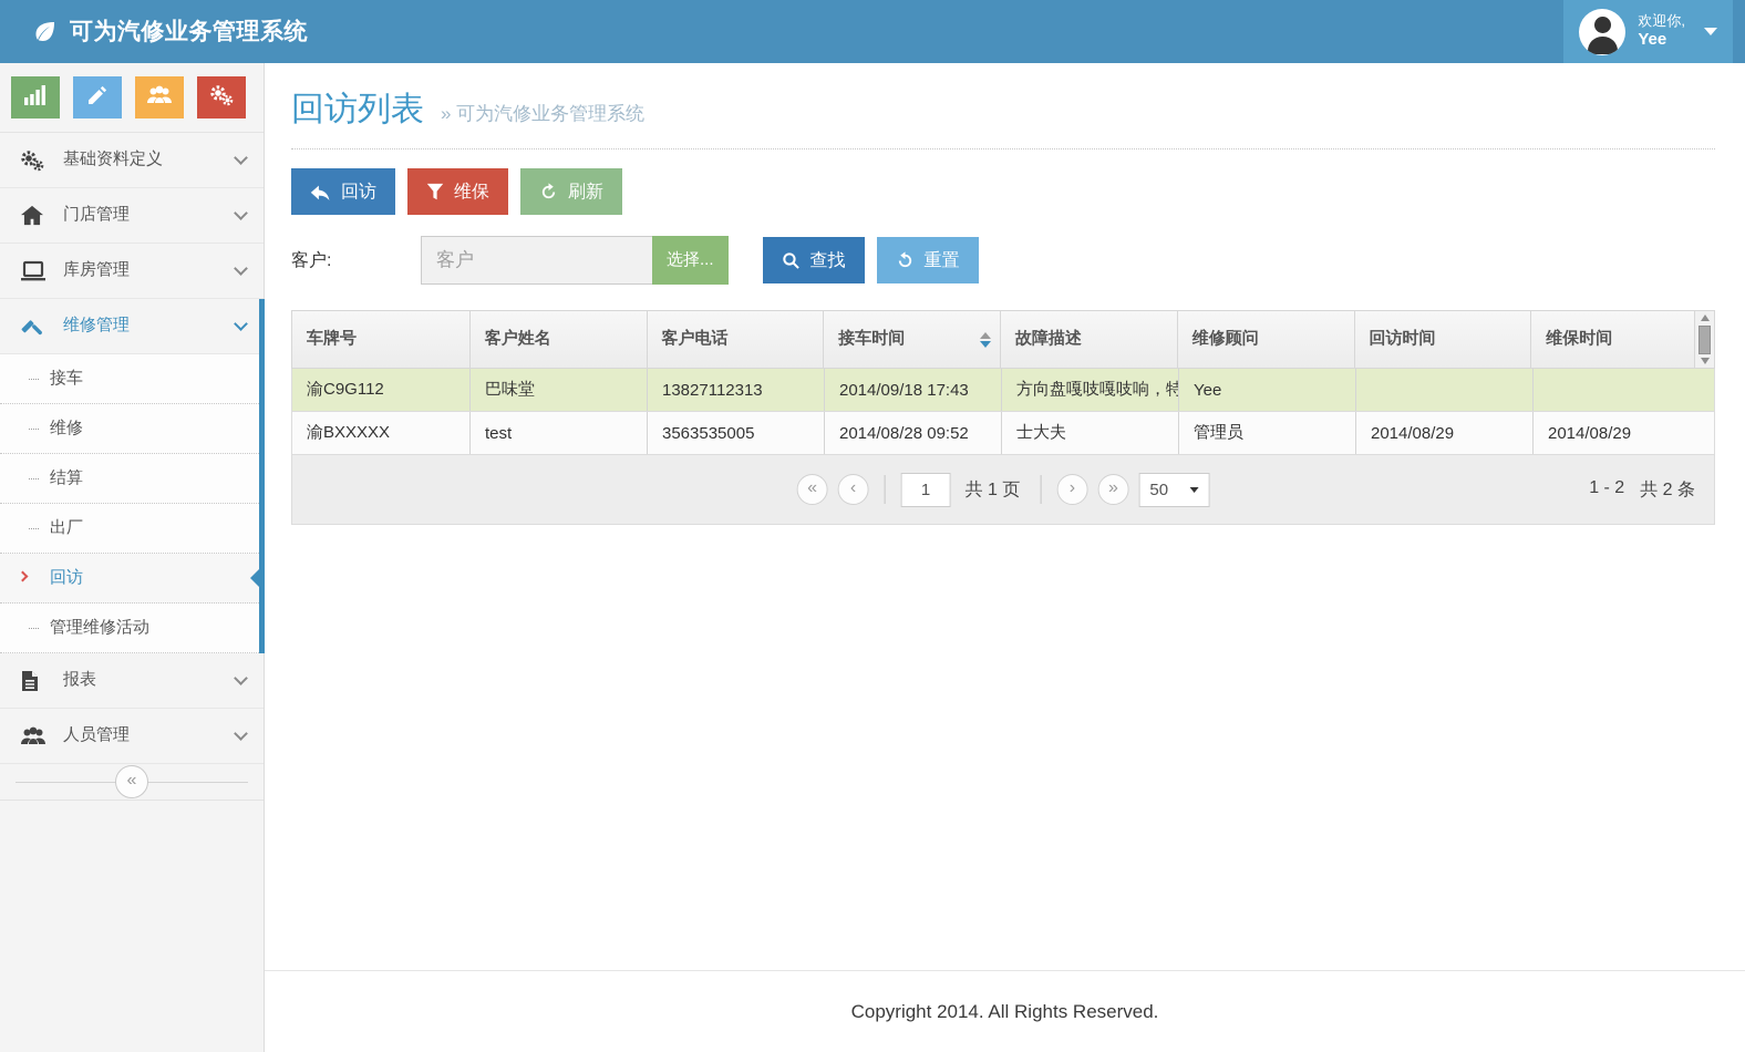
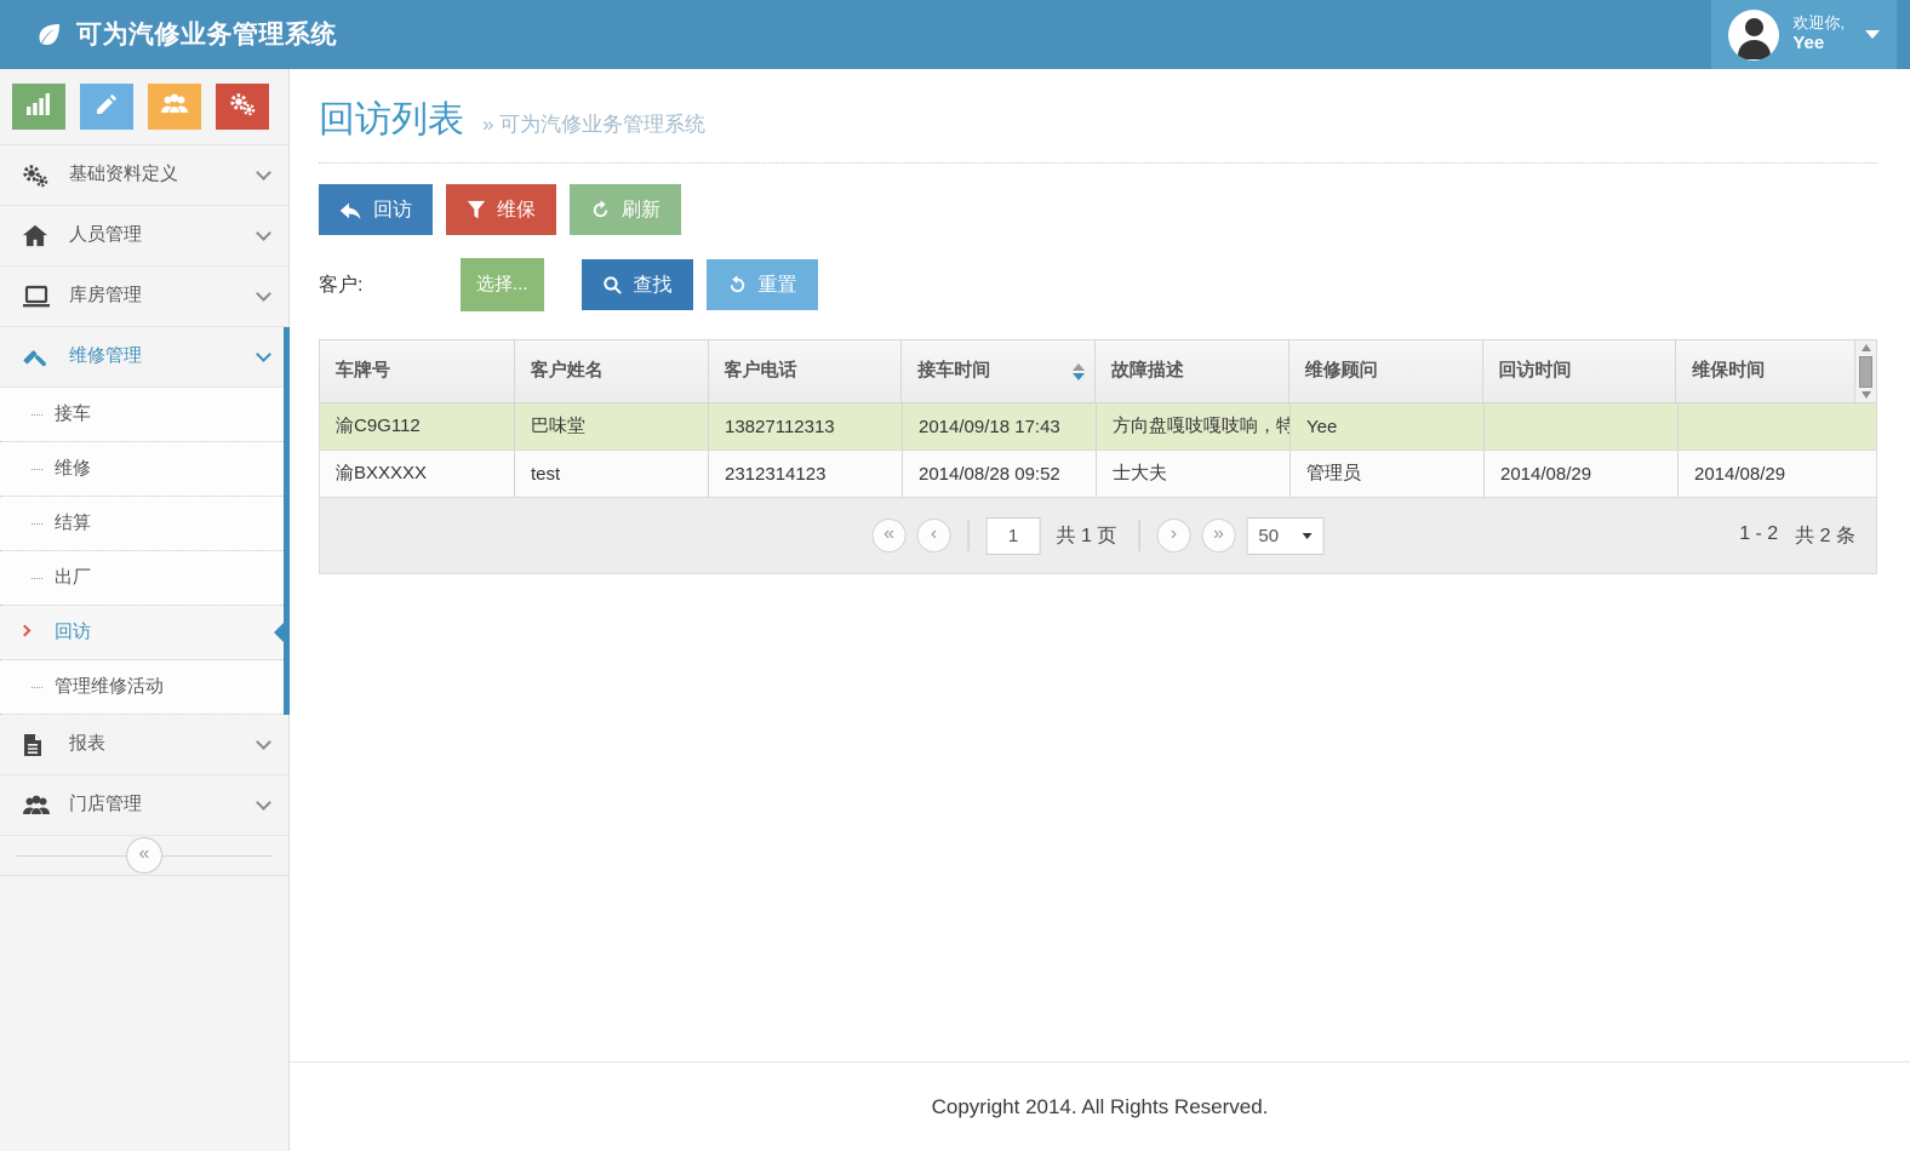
  可为汽修业务管理系统
  欢迎你,
  Yee
  基础资料定义
- 门店管理
+ 人员管理
  库房管理
  维修管理
  接车
  维修
  结算
  出厂
  回访
  管理维修活动
  报表
- 人员管理
+ 门店管理
  «
  回访列表
  » 可为汽修业务管理系统
  回访
  维保
  刷新
  客户:
- 客户
  选择...
  查找
  重置
  车牌号
  客户姓名
  客户电话
  接车时间
  故障描述
  维修顾问
  回访时间
  维保时间
  渝C9G112
  巴味堂
  13827112313
  2014/09/18 17:43
  方向盘嘎吱嘎吱响，特
  Yee
  渝BXXXXX
  test
- 3563535005
+ 2312314123
  2014/08/28 09:52
  士大夫
  管理员
  2014/08/29
  2014/08/29
  «
  ‹
  1
  共 1 页
  ›
  »
  50
  1 - 2
  共 2 条
  Copyright 2014. All Rights Reserved.
